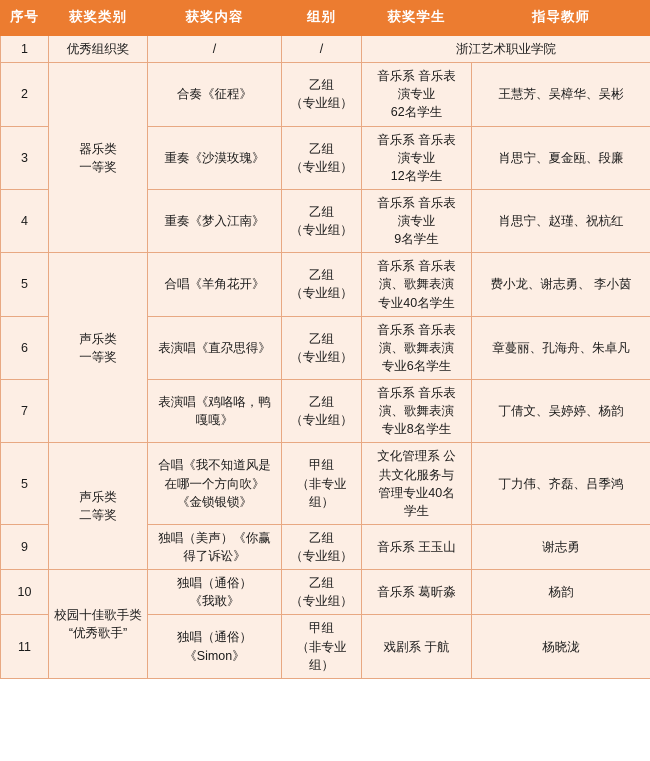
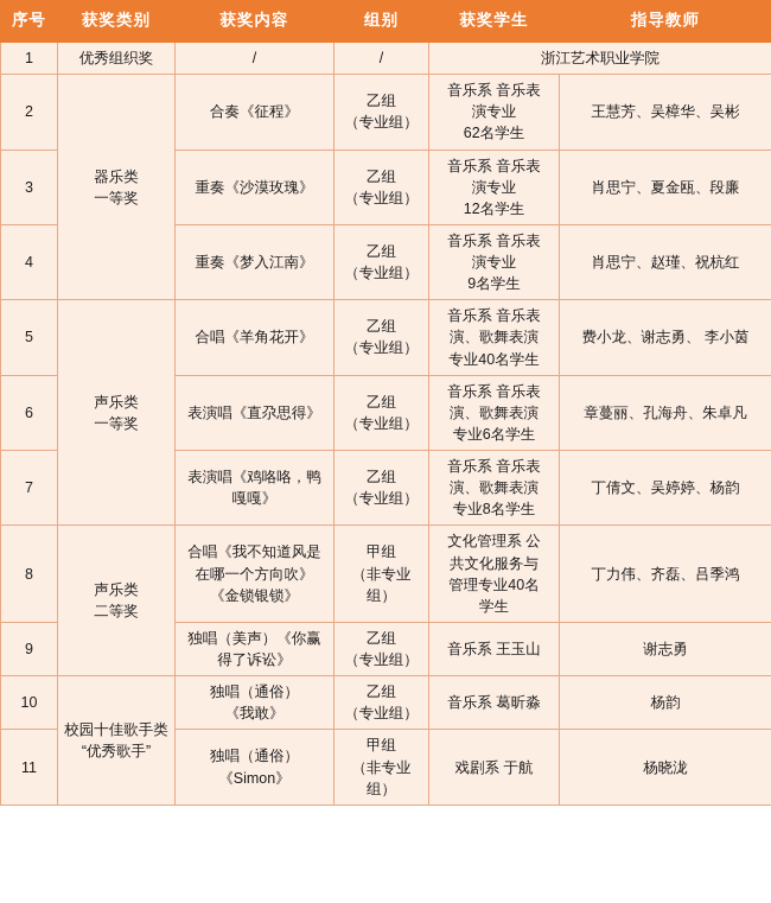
  序号	获奖类别	获奖内容	组别	获奖学生	指导教师
  1	优秀组织奖	/	/	浙江艺术职业学院
  2	器乐类一等奖	合奏《征程》	乙组（专业组）	音乐系 音乐表演专业62名学生	王慧芳、吴樟华、吴彬
  3	重奏《沙漠玫瑰》	乙组（专业组）	音乐系 音乐表演专业12名学生	肖思宁、夏金瓯、段廉
  4	重奏《梦入江南》	乙组（专业组）	音乐系 音乐表演专业9名学生	肖思宁、赵瑾、祝杭红
  5	声乐类一等奖	合唱《羊角花开》	乙组（专业组）	音乐系 音乐表演、歌舞表演专业40名学生	费小龙、谢志勇、 李小茵
  6	表演唱《直尕思得》	乙组（专业组）	音乐系 音乐表演、歌舞表演专业6名学生	章蔓丽、孔海舟、朱卓凡
  7	表演唱《鸡咯咯，鸭嘎嘎》	乙组（专业组）	音乐系 音乐表演、歌舞表演专业8名学生	丁倩文、吴婷婷、杨韵
- 5	声乐类二等奖	合唱《我不知道风是在哪一个方向吹》《金锁银锁》	甲组（非专业组）	文化管理系 公共文化服务与管理专业40名学生	丁力伟、齐磊、吕季鸿
+ 8	声乐类二等奖	合唱《我不知道风是在哪一个方向吹》《金锁银锁》	甲组（非专业组）	文化管理系 公共文化服务与管理专业40名学生	丁力伟、齐磊、吕季鸿
  9	独唱（美声）《你赢得了诉讼》	乙组（专业组）	音乐系 王玉山	谢志勇
  10	校园十佳歌手类“优秀歌手”	独唱（通俗）《我敢》	乙组（专业组）	音乐系 葛昕淼	杨韵
  11	独唱（通俗）《Simon》	甲组（非专业组）	戏剧系 于航	杨晓泷
